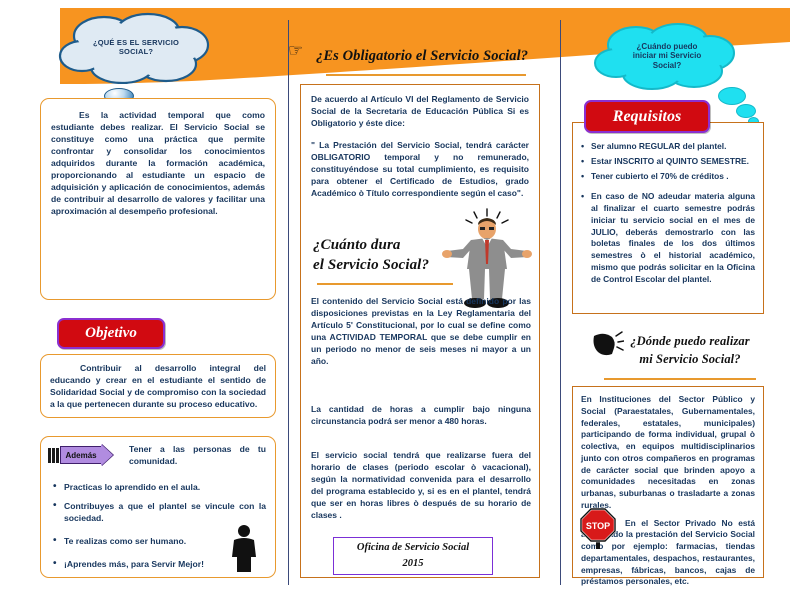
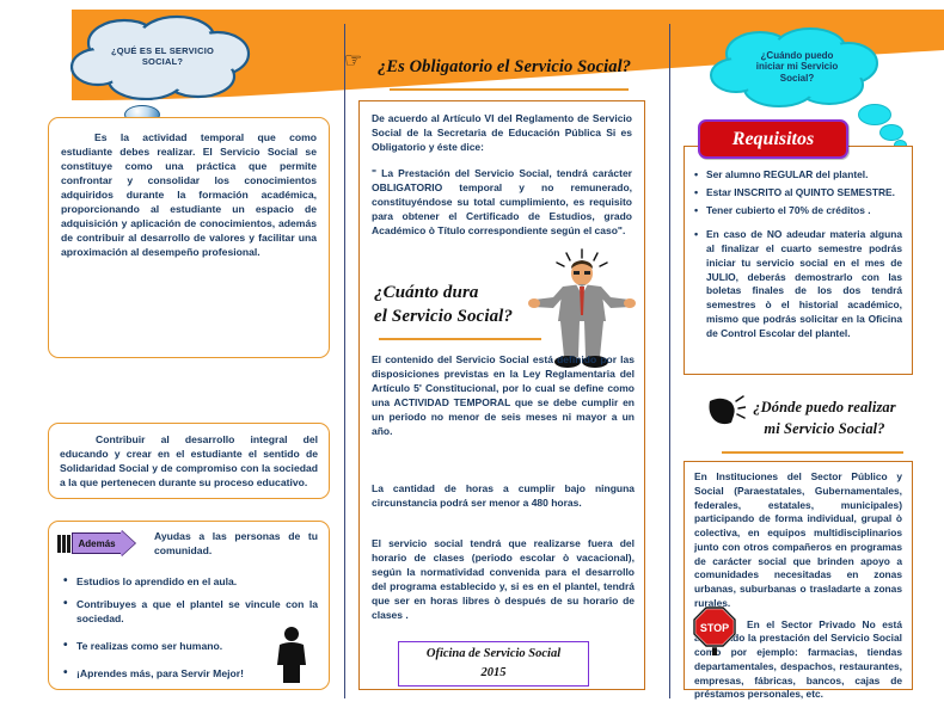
  ¿QUÉ ES EL SERVICIO
  SOCIAL?
  ¿Cuándo puedo
  iniciar mi Servicio
  Social?
  Es la actividad temporal que como estudiante debes realizar. El Servicio Social se constituye como una práctica que permite confrontar y consolidar los conocimientos adquiridos durante la formación académica, proporcionando al estudiante un espacio de adquisición y aplicación de conocimientos, además de contribuir al desarrollo de valores y facilitar una aproximación al desempeño profesional.
- Objetivo
  Contribuir al desarrollo integral del educando y crear en el estudiante el sentido de Solidaridad Social y de compromiso con la sociedad a la que pertenecen durante su proceso educativo.
- Tener a las personas de tu comunidad.
+ Ayudas a las personas de tu comunidad.
- Practicas lo aprendido en el aula.
+ Estudios lo aprendido en el aula.
  Contribuyes a que el plantel se vincule con la sociedad.
  Te realizas como ser humano.
  ¡Aprendes más, para Servir Mejor!
  Además
  ☞
  ¿Es Obligatorio el Servicio Social?
  De acuerdo al Artículo VI del Reglamento de Servicio Social de la Secretaria de Educación Pública Si es Obligatorio y éste dice:
  " La Prestación del Servicio Social, tendrá carácter OBLIGATORIO temporal y no remunerado, constituyéndose su total cumplimiento, es requisito para obtener el Certificado de Estudios, grado Académico ò Título correspondiente según el caso".
  ¿Cuánto dura
  el Servicio Social?
  El contenido del Servicio Social está definido por las disposiciones previstas en la Ley Reglamentaria del Artículo 5' Constitucional, por lo cual se define como una ACTIVIDAD TEMPORAL que se debe cumplir en un periodo no menor de seis meses ni mayor a un año.
  La cantidad de horas a cumplir bajo ninguna circunstancia podrá ser menor a 480 horas.
  El servicio social tendrá que realizarse fuera del horario de clases (periodo escolar ò vacacional), según la normatividad convenida para el desarrollo del programa establecido y, si es en el plantel, tendrá que ser en horas libres ò después de su horario de clases .
  Oficina de Servicio Social
  2015
  Ser alumno REGULAR del plantel.
  Estar INSCRITO al QUINTO SEMESTRE.
  Tener cubierto el 70% de créditos .
- En caso de NO adeudar materia alguna al finalizar el cuarto semestre podrás iniciar tu servicio social en el mes de JULIO, deberás demostrarlo con las boletas finales de los dos últimos semestres ò el historial académico, mismo que podrás solicitar en la Oficina de Control Escolar del plantel.
+ En caso de NO adeudar materia alguna al finalizar el cuarto semestre podrás iniciar tu servicio social en el mes de JULIO, deberás demostrarlo con las boletas finales de los dos tendrá semestres ò el historial académico, mismo que podrás solicitar en la Oficina de Control Escolar del plantel.
  Requisitos
  ¿Dónde puedo realizar
  mi Servicio Social?
  En Instituciones del Sector Público y Social (Paraestatales, Gubernamentales, federales, estatales, municipales) participando de forma individual, grupal ò colectiva, en equipos multidisciplinarios junto con otros compañeros en programas de carácter social que brinden apoyo a comunidades necesitadas en zonas urbanas, suburbanas o trasladarte a zonas rurales.
  En el Sector Privado No está do la prestación del Servicio Social como por ejemplo: farmacias, tiendas departamentales, despachos, restaurantes, empresas, fábricas, bancos, cajas de préstamos personales, etc.
  STOP
